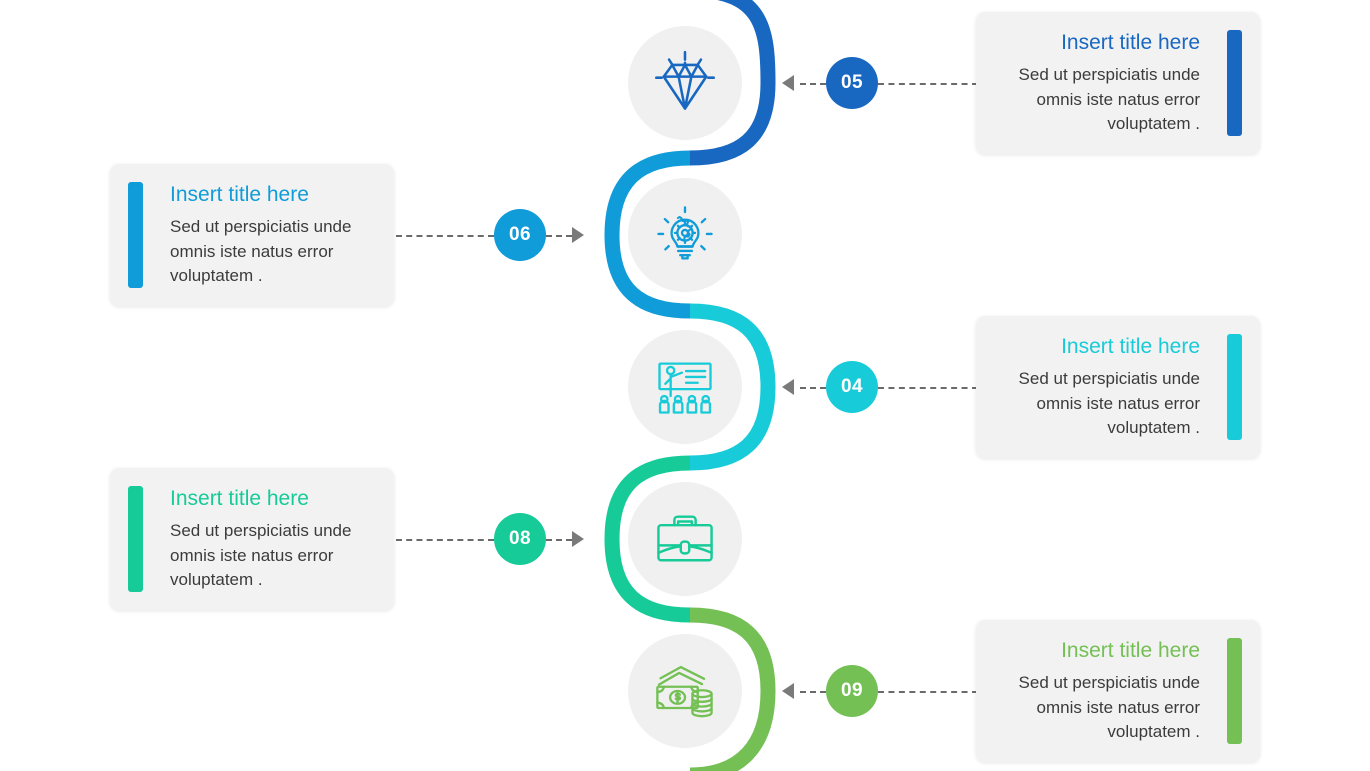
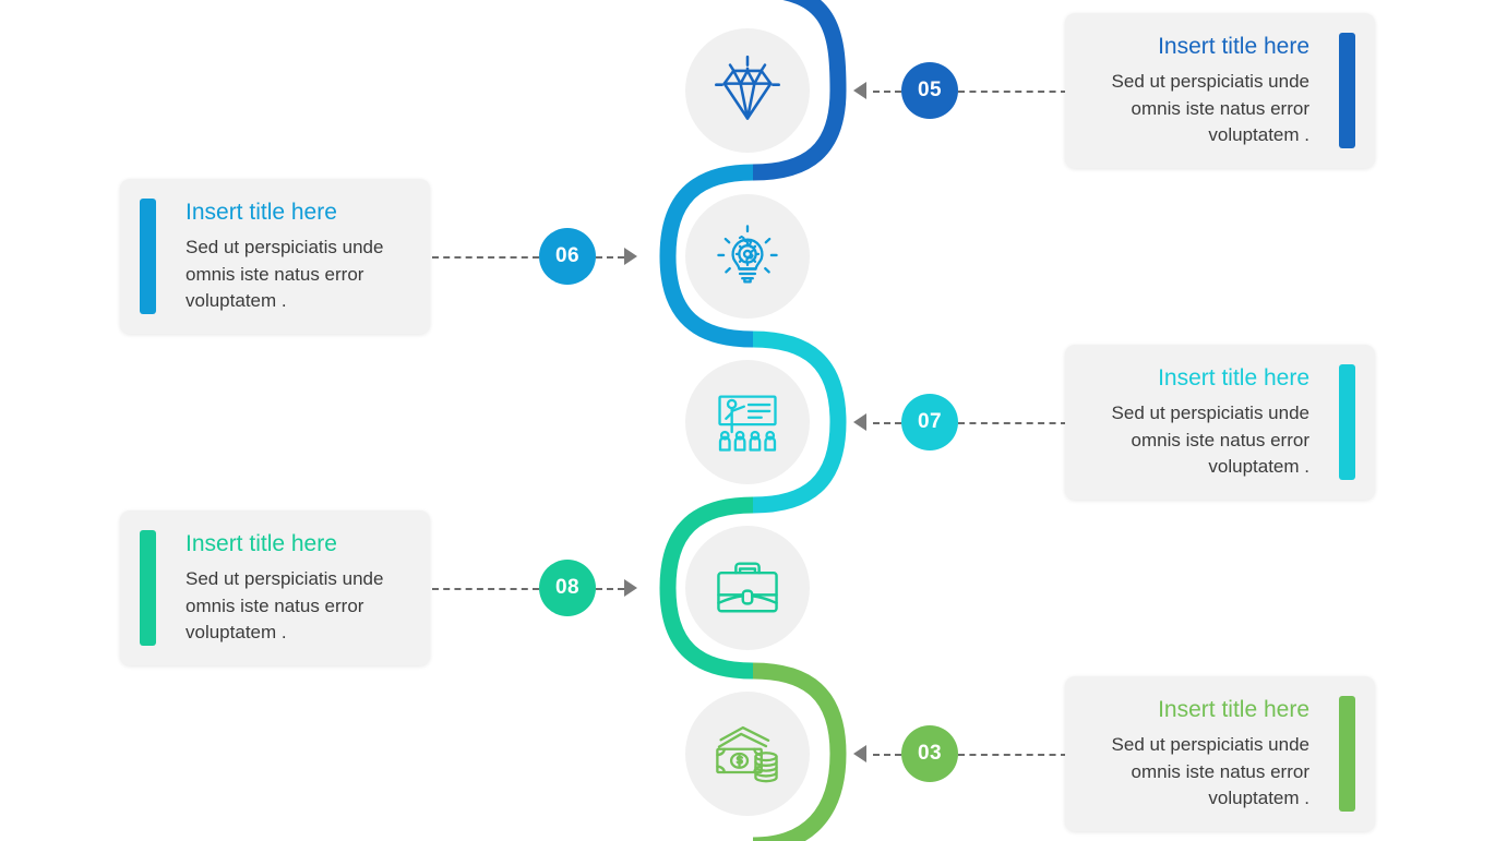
  05
  06
- 04
+ 07
  08
- 09
+ 03
  Insert title here
  Sed ut perspiciatis unde
  omnis iste natus error
  voluptatem .
  Insert title here
  Sed ut perspiciatis unde
  omnis iste natus error
  voluptatem .
  Insert title here
  Sed ut perspiciatis unde
  omnis iste natus error
  voluptatem .
  Insert title here
  Sed ut perspiciatis unde
  omnis iste natus error
  voluptatem .
  Insert title here
  Sed ut perspiciatis unde
  omnis iste natus error
  voluptatem .
